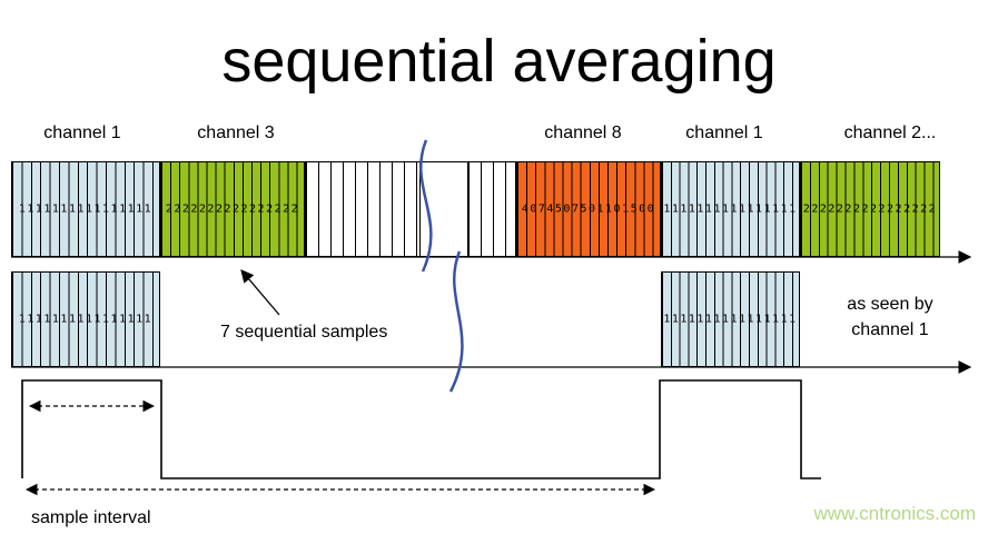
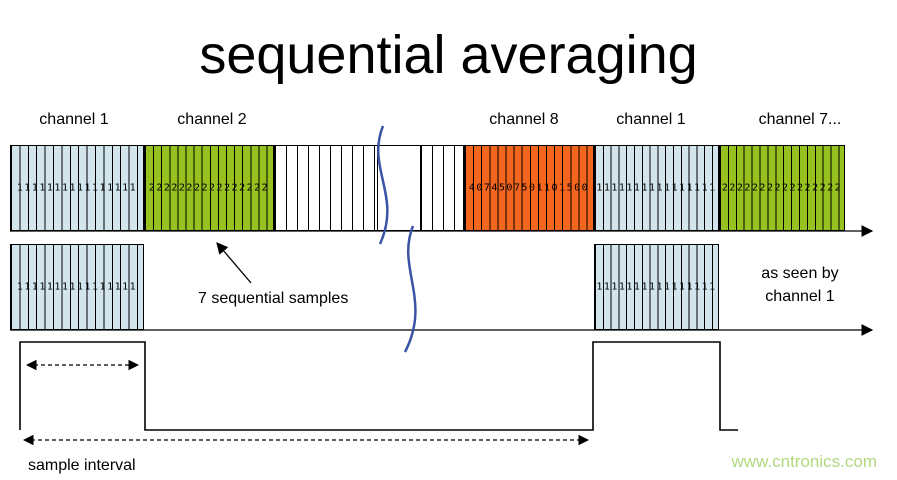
  sequential averaging
  channel 1
- channel 3
+ channel 2
  channel 8
  channel 1
- channel 2...
+ channel 7...
  1111111111111111
  2222222222222222
  4074507501101500
  1111111111111111
  2222222222222222
  1111111111111111
  1111111111111111
  7 sequential samples
  as seen by
  channel 1
  sample interval
  www.cntronics.com
